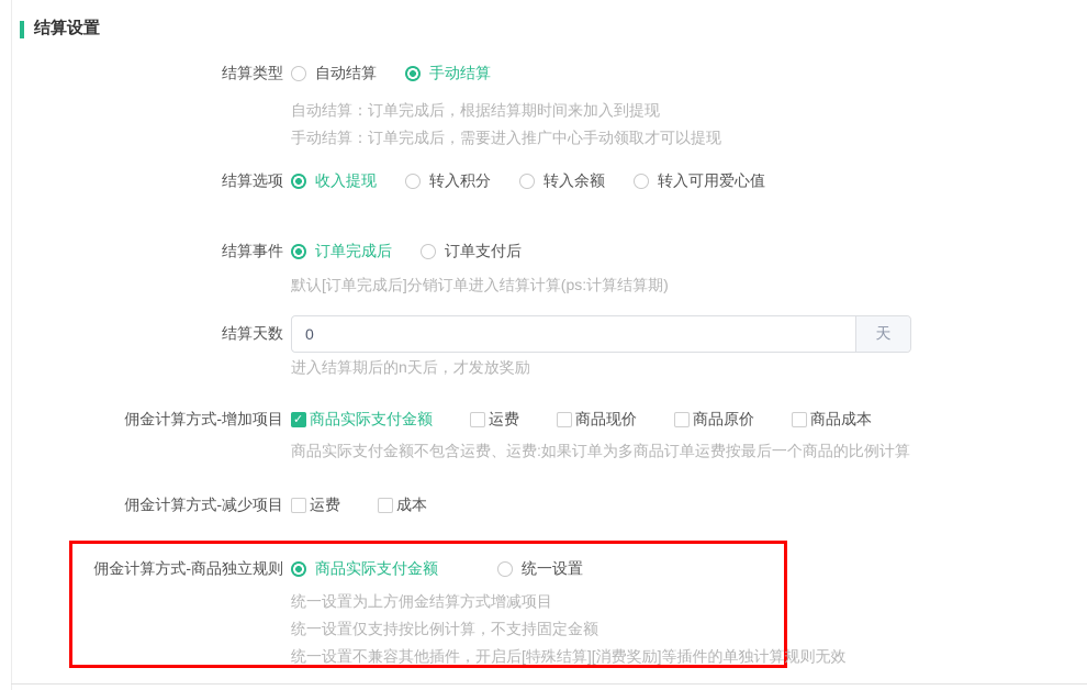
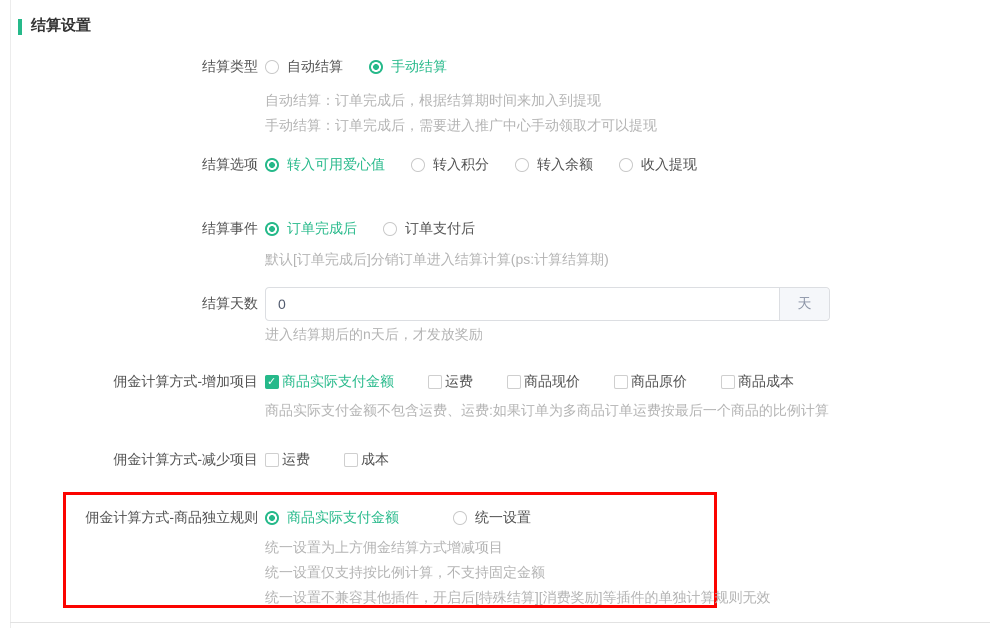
  结算设置
  结算类型
  自动结算
  手动结算
  自动结算：订单完成后，根据结算期时间来加入到提现
  手动结算：订单完成后，需要进入推广中心手动领取才可以提现
  结算选项
- 收入提现
+ 转入可用爱心值
  转入积分
  转入余额
- 转入可用爱心值
+ 收入提现
  结算事件
  订单完成后
  订单支付后
  默认[订单完成后]分销订单进入结算计算(ps:计算结算期)
  结算天数
  0
  天
  进入结算期后的n天后，才发放奖励
  佣金计算方式-增加项目
  商品实际支付金额
  运费
  商品现价
  商品原价
  商品成本
  商品实际支付金额不包含运费、运费:如果订单为多商品订单运费按最后一个商品的比例计算
  佣金计算方式-减少项目
  运费
  成本
  佣金计算方式-商品独立规则
  商品实际支付金额
  统一设置
  统一设置为上方佣金结算方式增减项目
  统一设置仅支持按比例计算，不支持固定金额
  统一设置不兼容其他插件，开启后[特殊结算][消费奖励]等插件的单独计算规则无效
